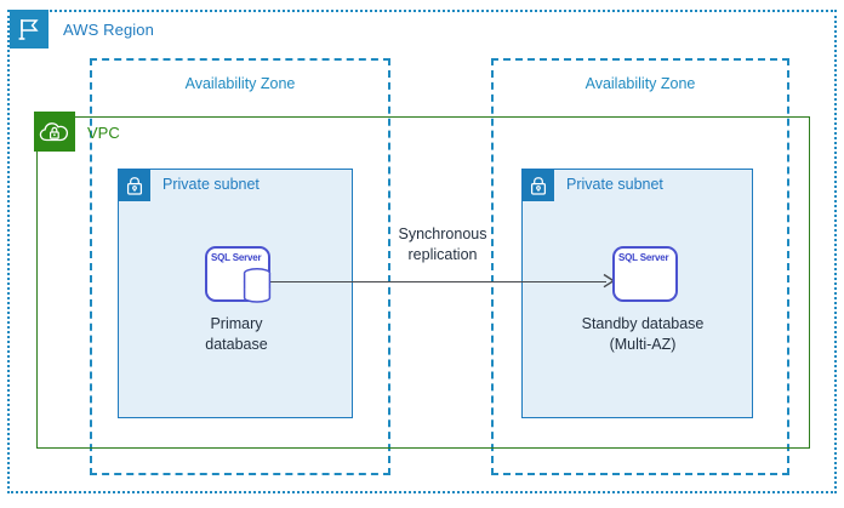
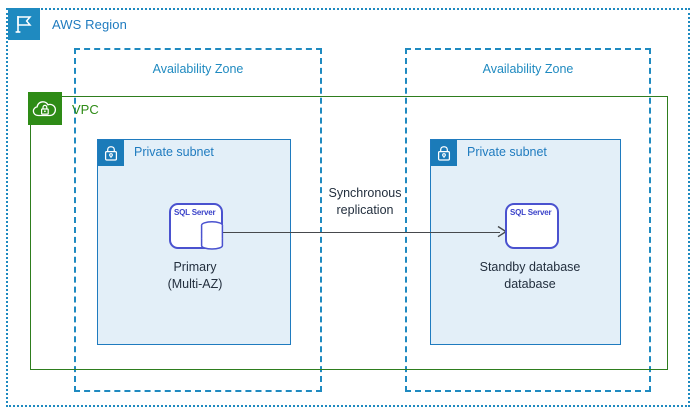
  AWS Region
  Availability Zone
  Availability Zone
  VPC
  Private subnet
  Private subnet
  Synchronous
  replication
  SQL Server
  Primary
- database
+ (Multi-AZ)
  SQL Server
  Standby database
- (Multi-AZ)
+ database
